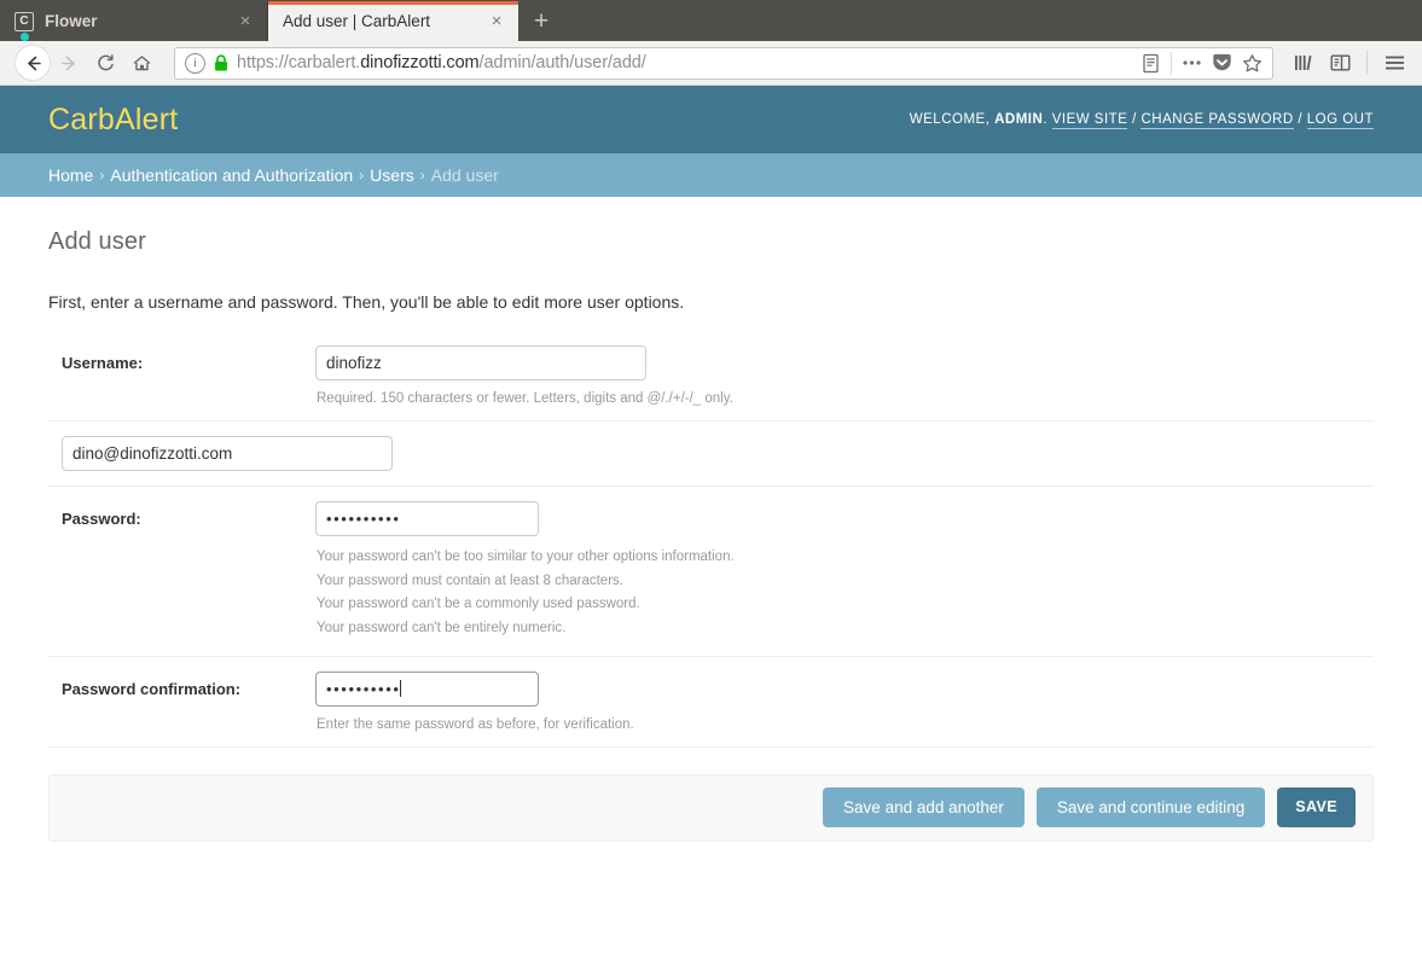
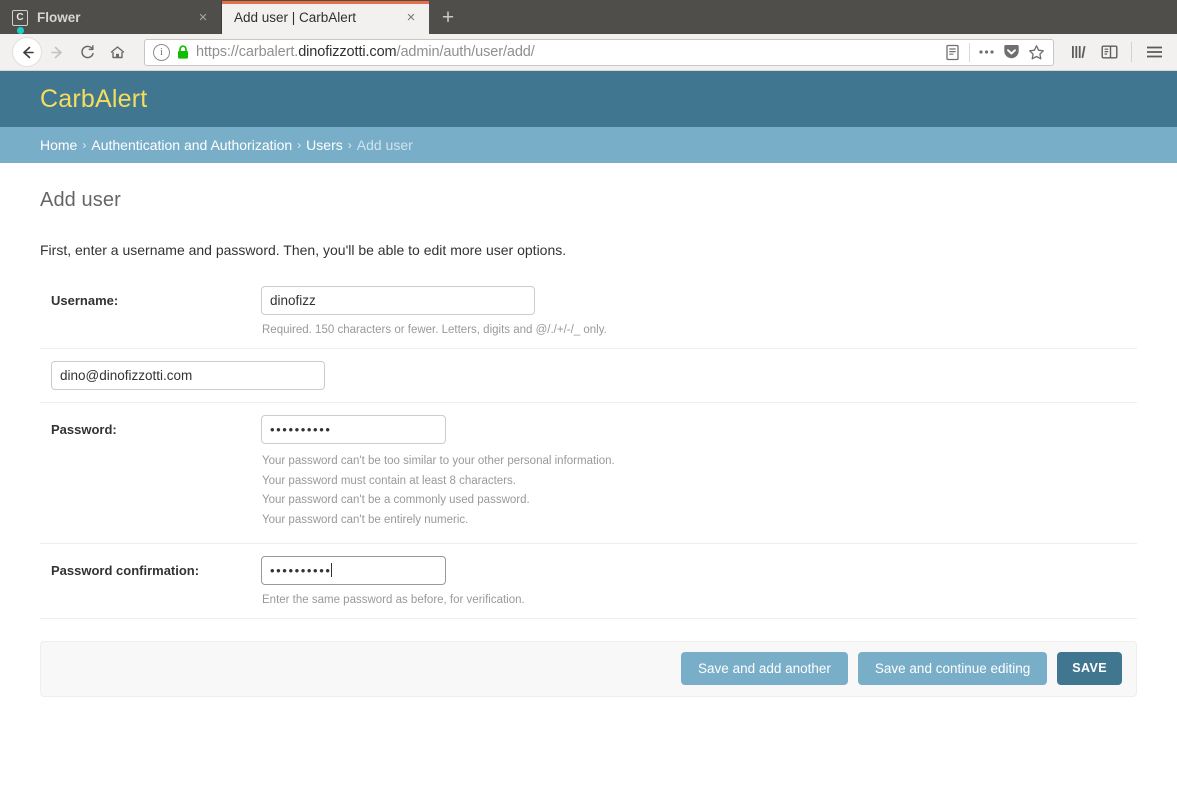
  C
  Flower
  ×
  Add user | CarbAlert
  ×
  +
  i
  https://carbalert.dinofizzotti.com/admin/auth/user/add/
  CarbAlert
- WELCOME, ADMIN. VIEW SITE / CHANGE PASSWORD / LOG OUT
  Home
  ›
  Authentication and Authorization
  ›
  Users
  ›
  Add user
  Add user
  First, enter a username and password. Then, you'll be able to edit more user options.
  Username:
  dinofizz
  Required. 150 characters or fewer. Letters, digits and @/./+/-/_ only.
  dino@dinofizzotti.com
  Password:
  ••••••••••
- Your password can't be too similar to your other options information.
+ Your password can't be too similar to your other personal information.
  Your password must contain at least 8 characters.
  Your password can't be a commonly used password.
  Your password can't be entirely numeric.
  Password confirmation:
  ••••••••••
  Enter the same password as before, for verification.
  Save and add another
  Save and continue editing
  SAVE
